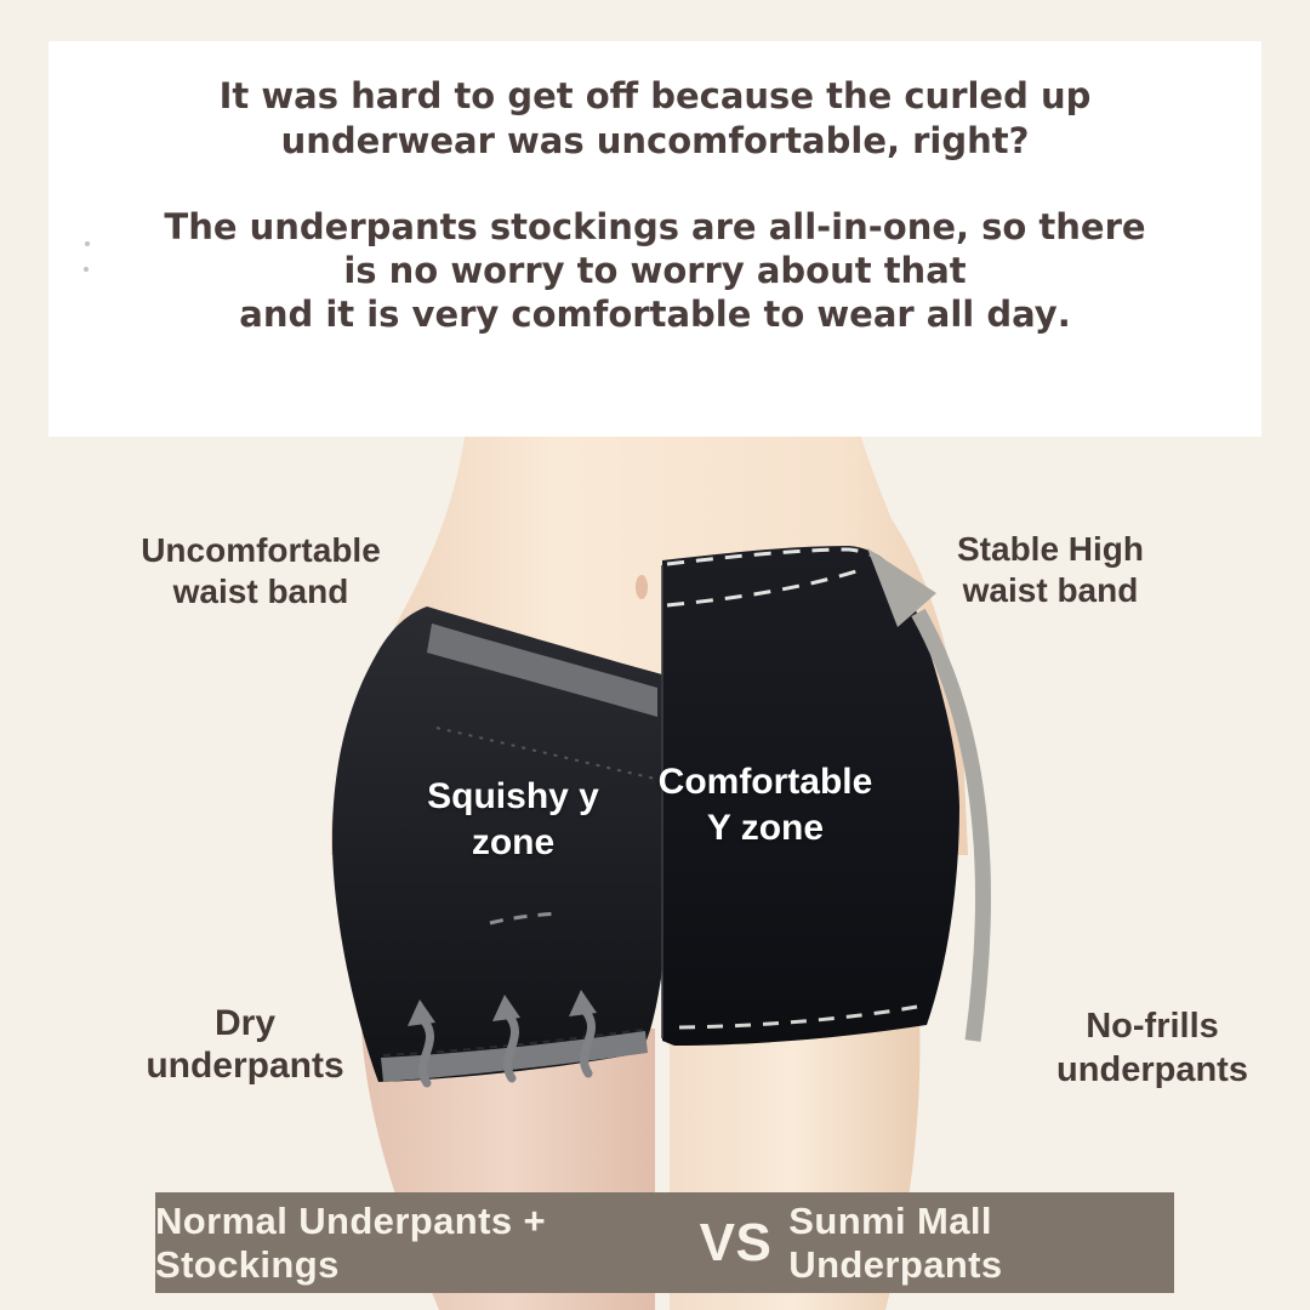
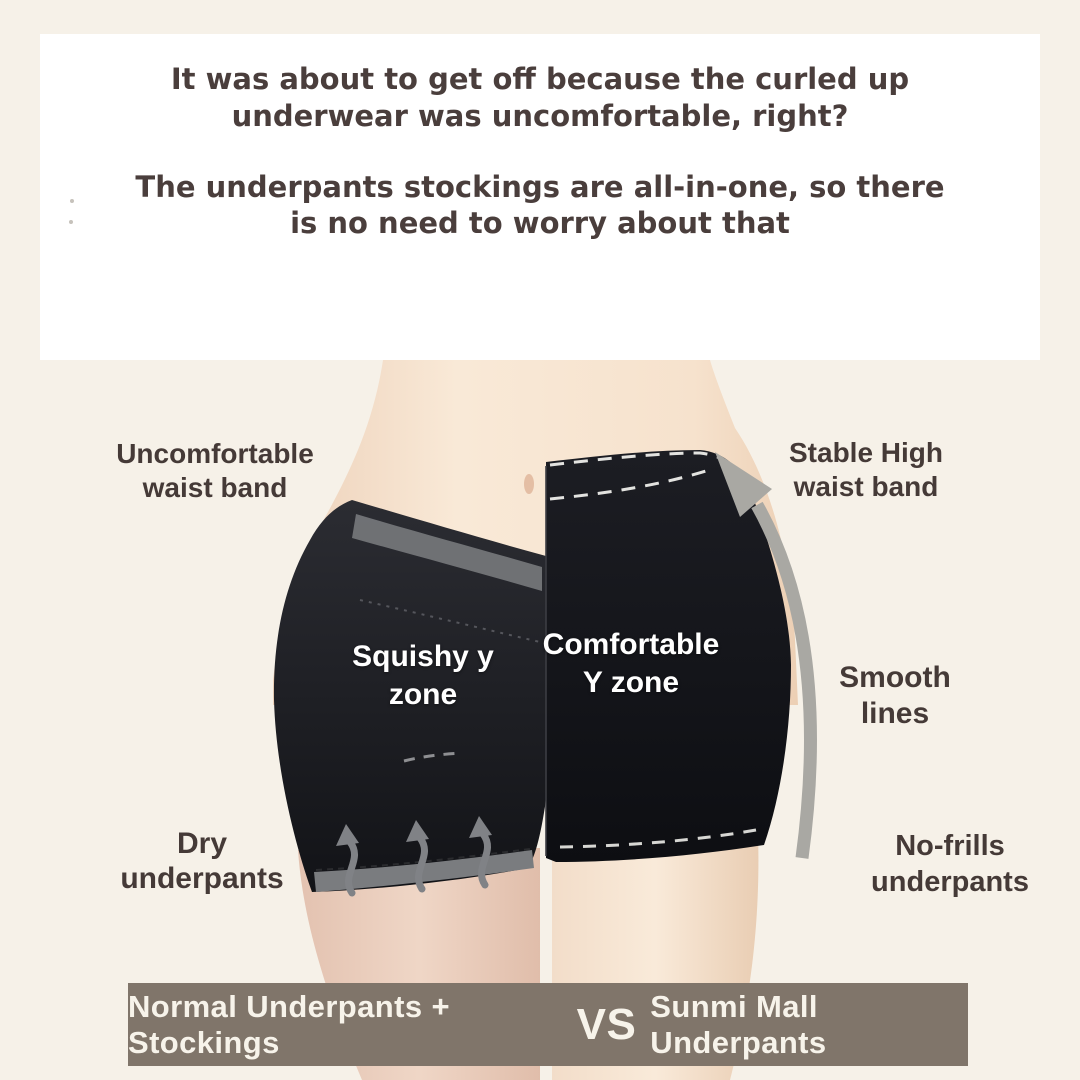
- It was hard to get off because the curled up
+ It was about to get off because the curled up
  underwear was uncomfortable, right?
  The underpants stockings are all-in-one, so there
- is no worry to worry about that
+ is no need to worry about that
- and it is very comfortable to wear all day.
  Uncomfortable
  waist band
  Stable High
  waist band
+ Smooth
+ lines
  Dry
  underpants
  No-frills
  underpants
  Squishy y
  zone
  Comfortable
  Y zone
  Normal Underpants + Stockings
  VS
  Sunmi Mall Underpants
